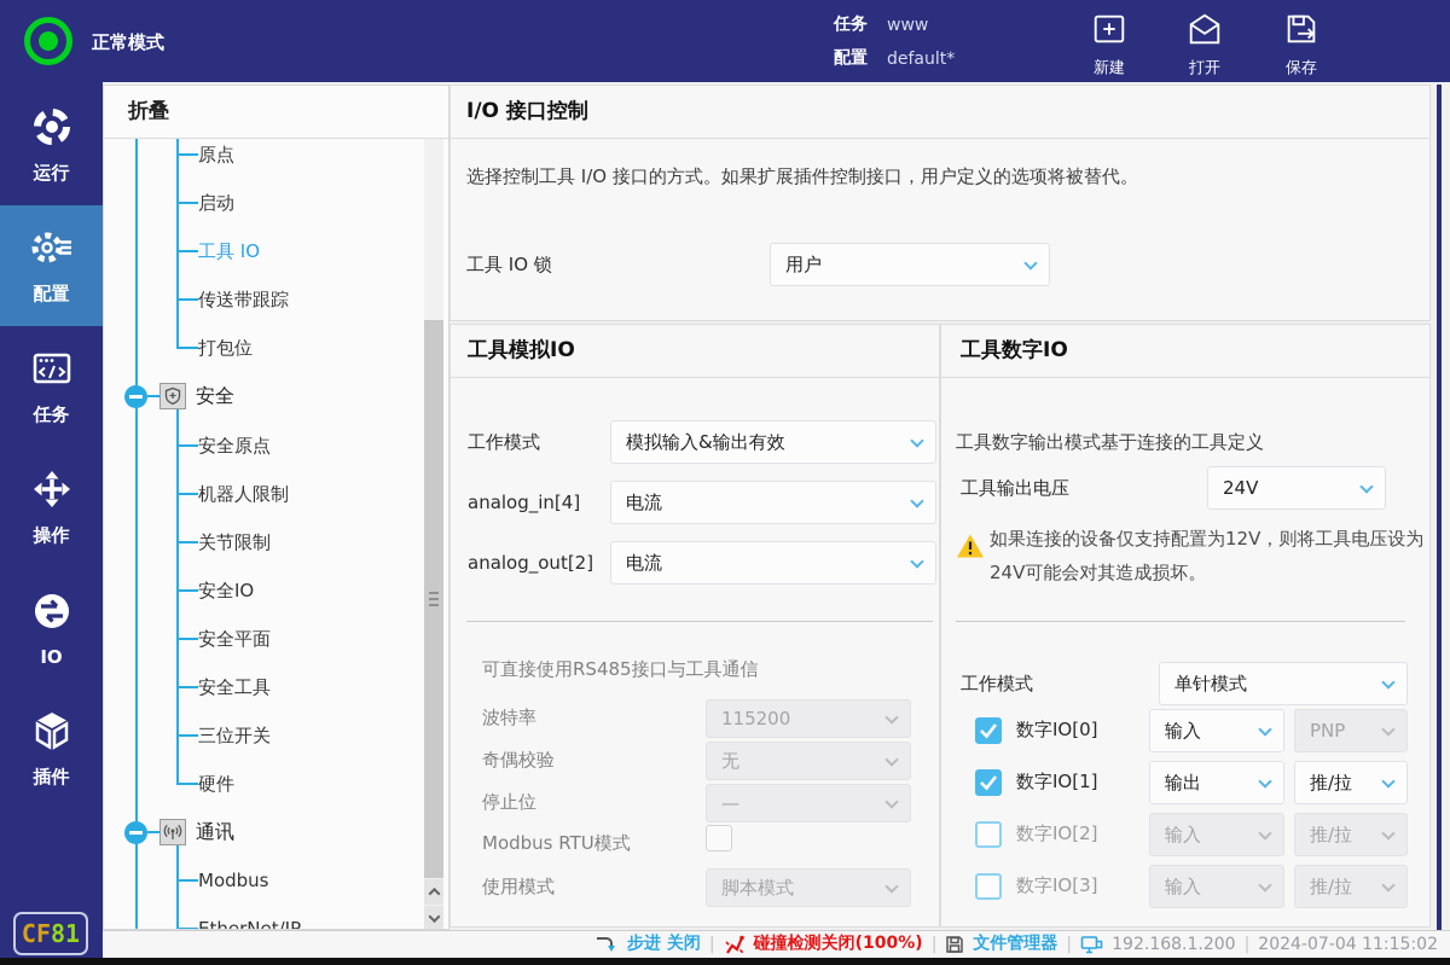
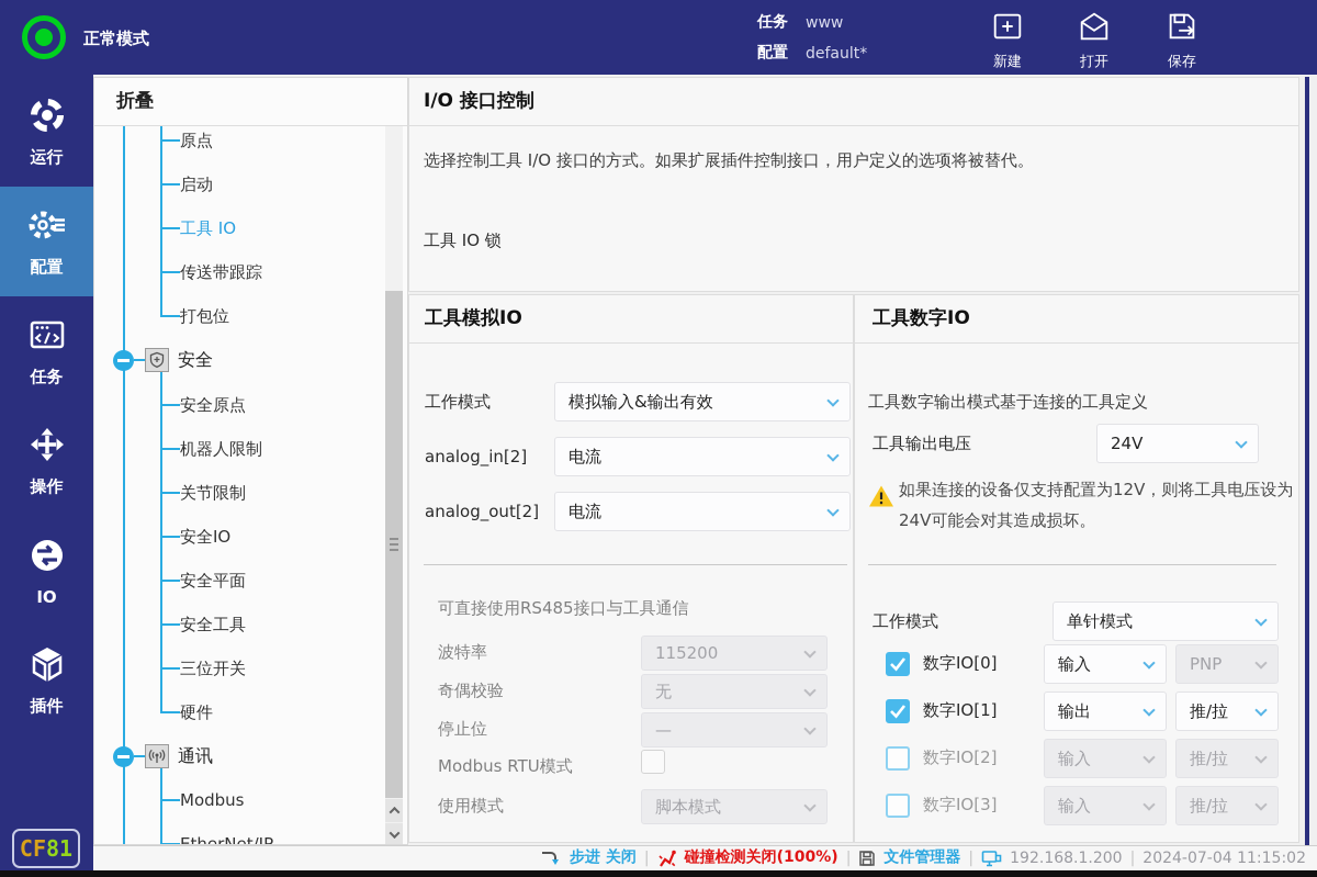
  正常模式
  任务
  www
  配置
  default*
  新建
  打开
  保存
  运行
  配置
  任务
  操作
  IO
  插件
  CF
  81
  折叠
  原点
  启动
  工具 IO
  传送带跟踪
  打包位
  安全
  安全原点
  机器人限制
  关节限制
  安全IO
  安全平面
  安全工具
  三位开关
  硬件
  通讯
  Modbus
  I/O 接口控制
  选择控制工具 I/O 接口的方式。如果扩展插件控制接口，用户定义的选项将被替代。
  工具 IO 锁
- 用户
  工具模拟IO
  工作模式
  模拟输入&输出有效
- analog_in[4]
+ analog_in[2]
  电流
  analog_out[2]
  电流
  可直接使用RS485接口与工具通信
  波特率
  115200
  奇偶校验
  无
  停止位
  —
  Modbus RTU模式
  使用模式
  脚本模式
  工具数字IO
  工具数字输出模式基于连接的工具定义
  工具输出电压
  24V
  如果连接的设备仅支持配置为12V，则将工具电压设为
  24V可能会对其造成损坏。
  工作模式
  单针模式
  数字IO[0]
  输入
  PNP
  数字IO[1]
  输出
  推/拉
  数字IO[2]
  输入
  推/拉
  数字IO[3]
  输入
  推/拉
  步进 关闭
  |
  碰撞检测关闭(100%)
  |
  文件管理器
  |
  192.168.1.200
  |
  2024-07-04 11:15:02
